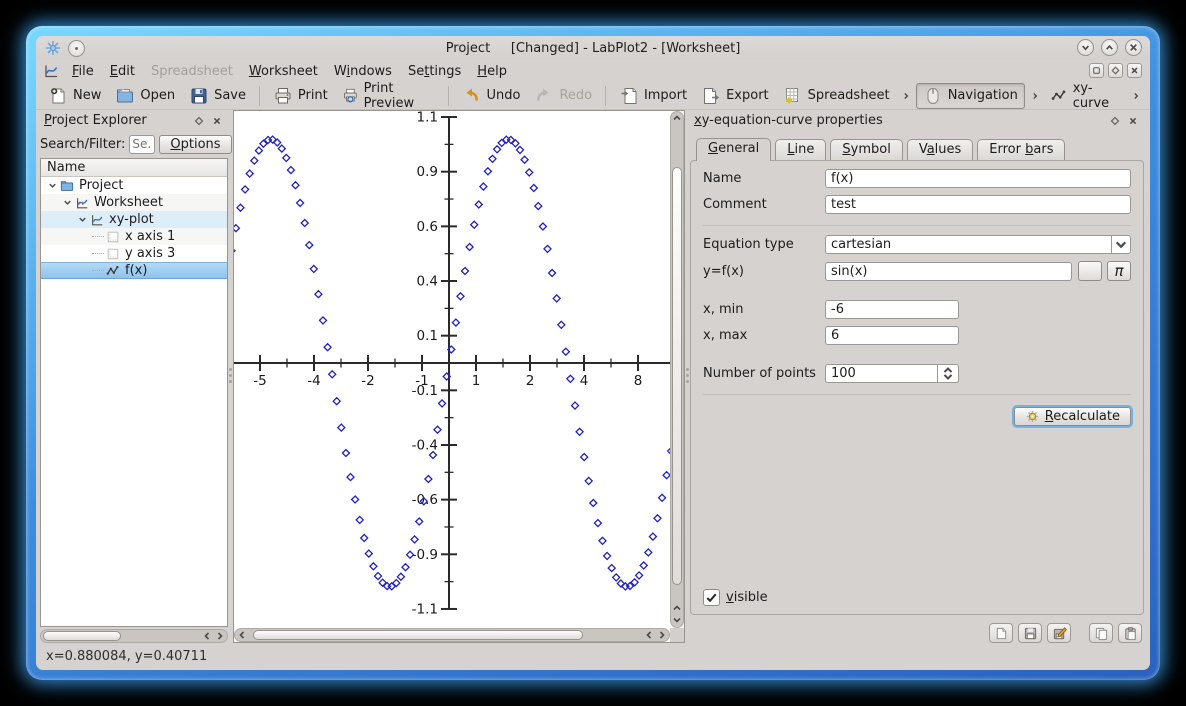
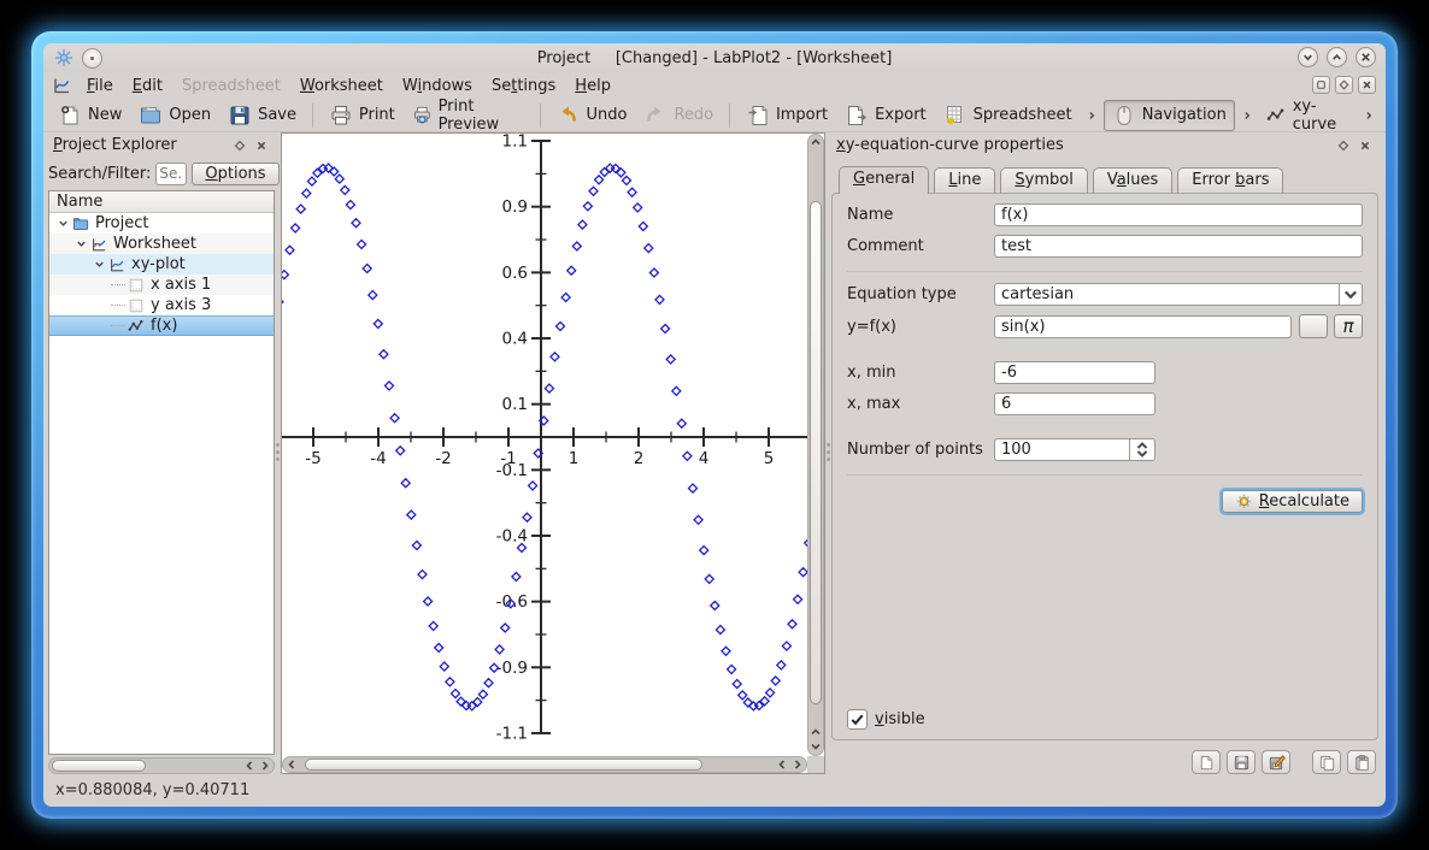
  Project [Changed] - LabPlot2 - [Worksheet]
  File
  Edit
  Spreadsheet
  Worksheet
  Windows
  Settings
  Help
  New
  Open
  Save
  Print
  Print Preview
  Undo
  Redo
  Import
  Export
  Spreadsheet
  Navigation
  xy-curve
  Project Explorer
  Search/Filter:
  Options
  Name
  Project
  Worksheet
  xy-plot
  x axis 1
  y axis 3
  f(x)
  -5
  -4
  -2
  -1
  1
  2
  4
- 8
+ 5
  1.1
  0.9
  0.6
  0.4
  0.1
  -0.1
  -0.4
  -.6
  0.9
  -1.1
  xy-equation-curve properties
  General
  Line
  Symbol
  Values
  Error bars
  Name
  f(x)
  Comment
  test
  Equation type
  cartesian
  y=f(x)
  sin(x)
  π
  x, min
  -6
  x, max
  6
  Number of points
  100
  Recalculate
  visible
  x=0.880084, y=0.40711
